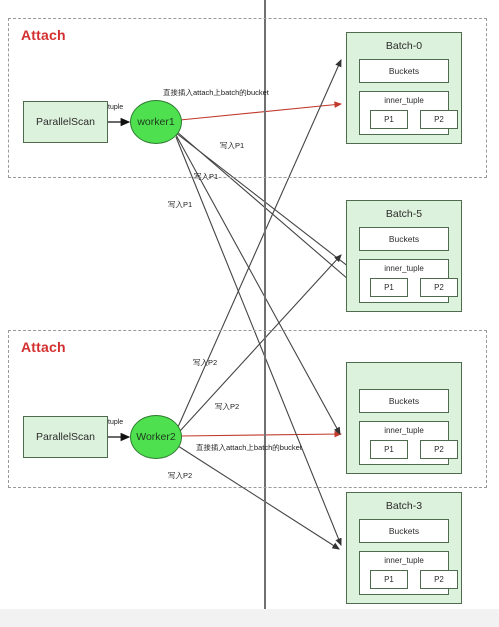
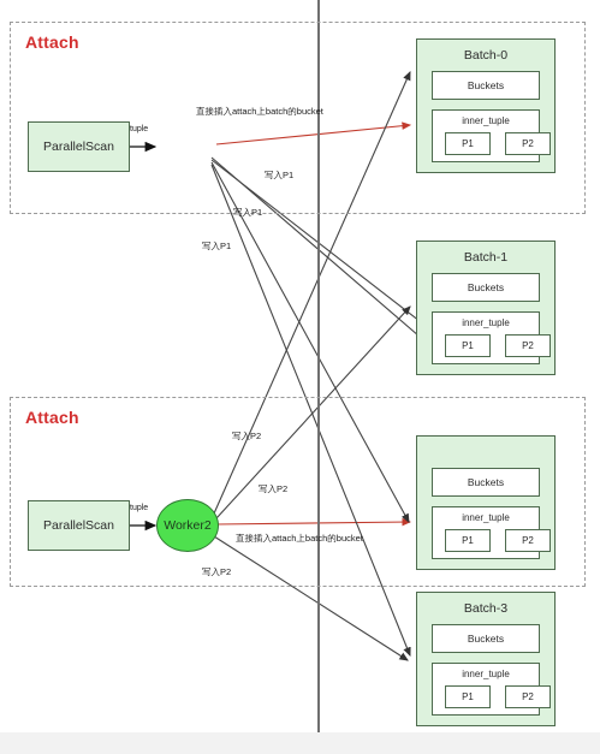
  Attach
  ParallelScan
- worker1
  Attach
  ParallelScan
  Worker2
  Batch-0
  Buckets
  inner_tuple
  P1
  P2
- Batch-5
+ Batch-1
  Buckets
  inner_tuple
  P1
  P2
  Buckets
  inner_tuple
  P1
  P2
  Batch-3
  Buckets
  inner_tuple
  P1
  P2
  直接插入attach上batch的bucket
  写入P1
  写入P1
  写入P1
  写入P2
  写入P2
  直接插入attach上batch的bucket
  写入P2
